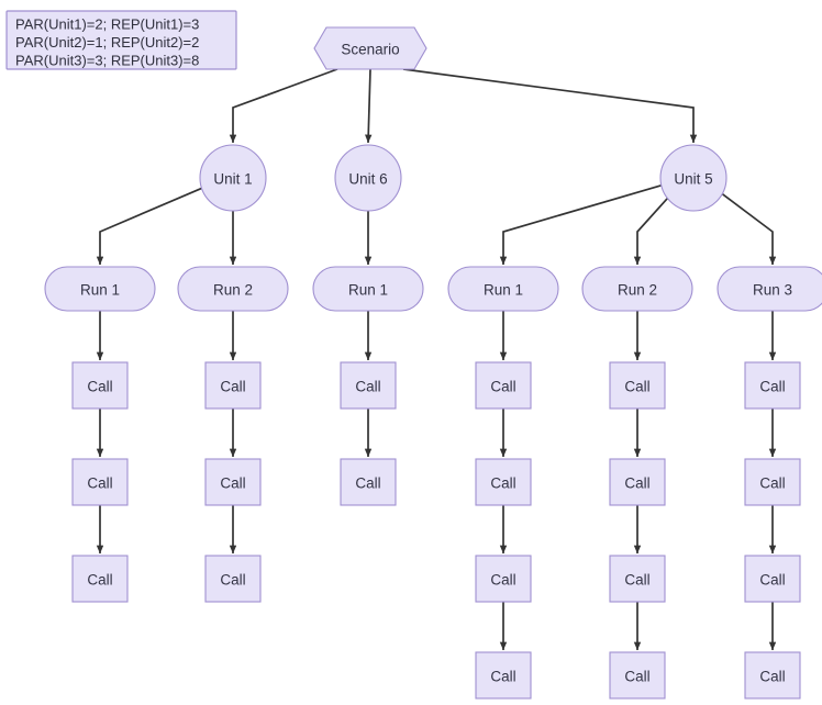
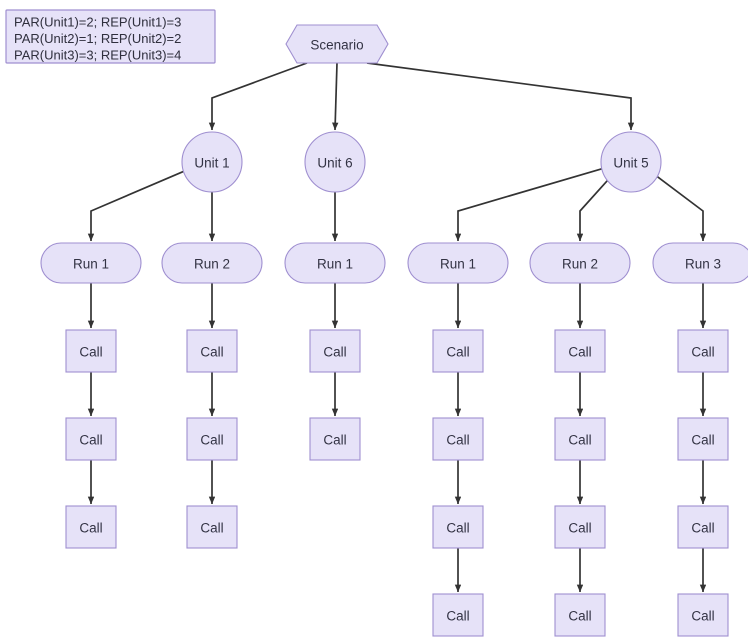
  Scenario
  Unit 1
  Unit 6
  Unit 5
  Run 1
  Run 2
  Run 1
  Run 1
  Run 2
  Run 3
  Call
  Call
  Call
  Call
  Call
  Call
  Call
  Call
  Call
  Call
  Call
  Call
  Call
  Call
  Call
  Call
  Call
  Call
  Call
  Call
  PAR(Unit1)=2; REP(Unit1)=3
  PAR(Unit2)=1; REP(Unit2)=2
- PAR(Unit3)=3; REP(Unit3)=8
+ PAR(Unit3)=3; REP(Unit3)=4
